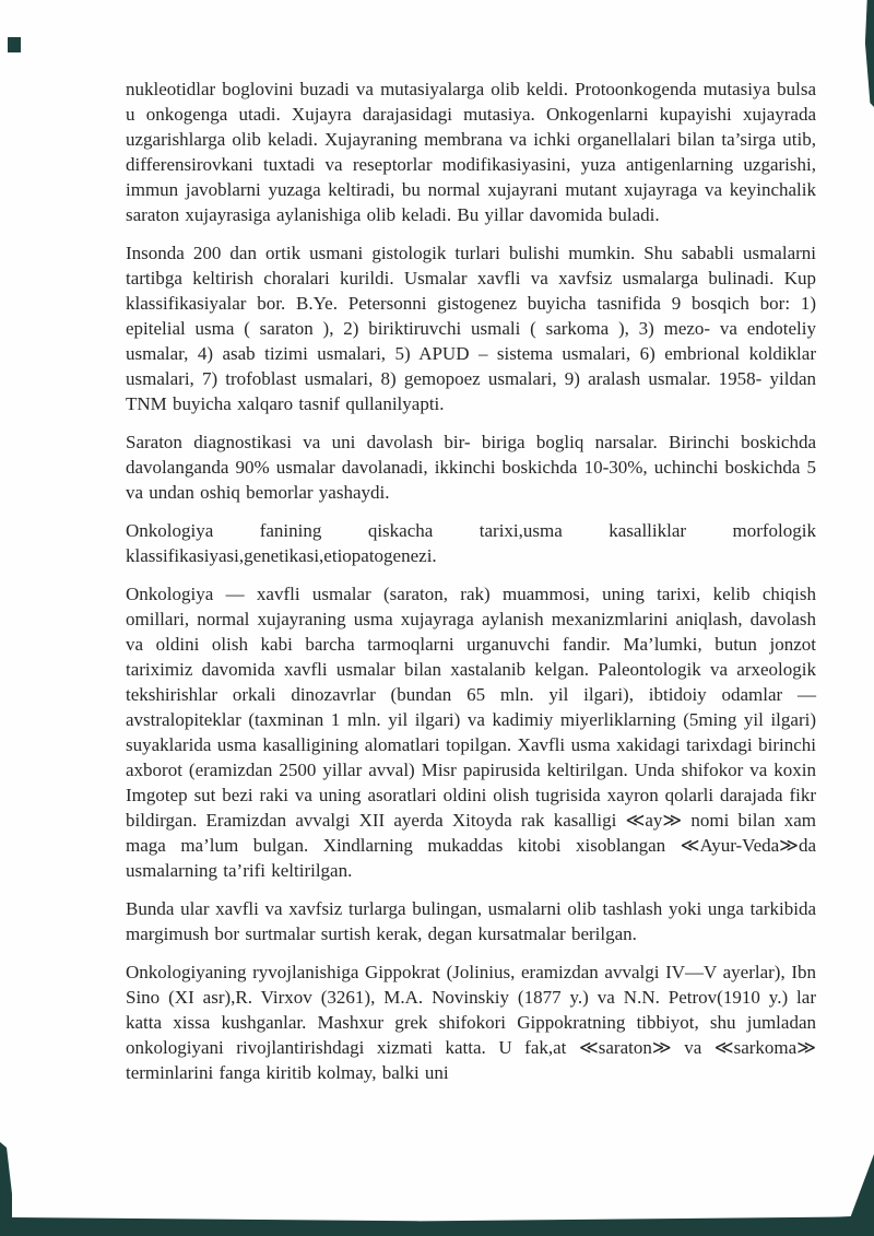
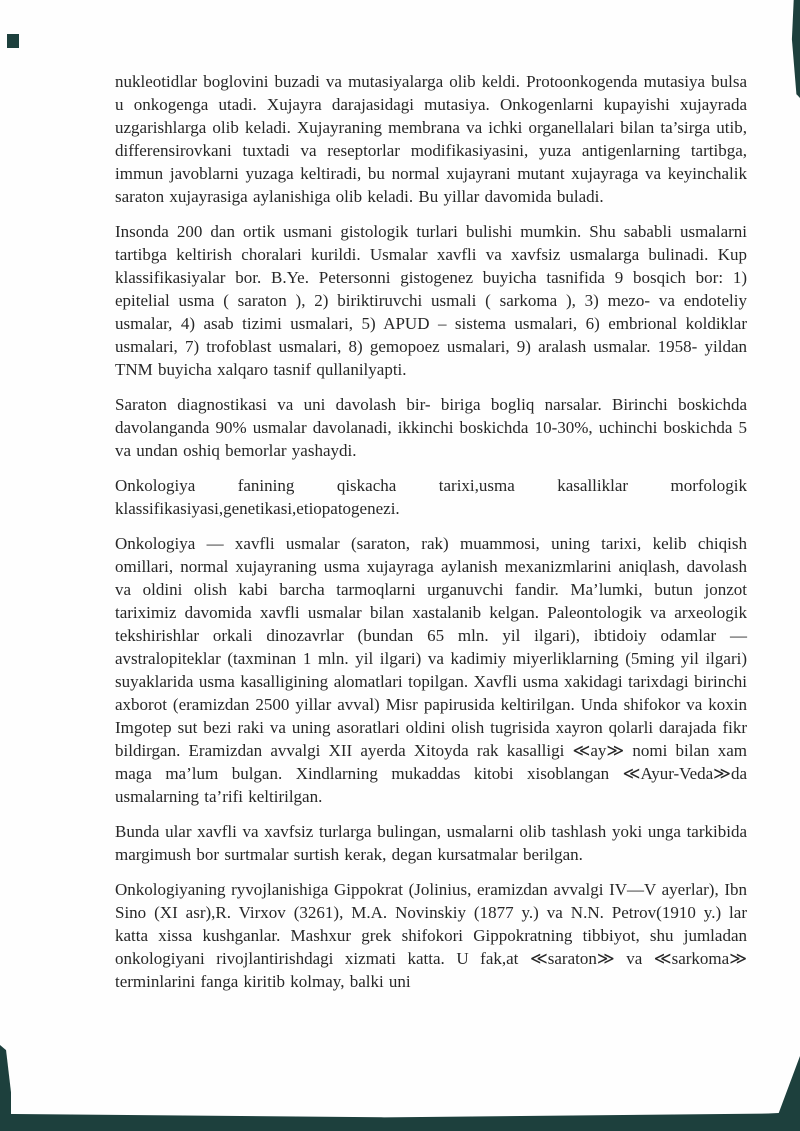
- nukleotidlar boglovini buzadi va mutasiyalarga olib keldi. Protoonkogenda mutasiya bulsa u onkogenga utadi. Xujayra darajasidagi mutasiya. Onkogenlarni kupayishi xujayrada uzgarishlarga olib keladi. Xujayraning membrana va ichki organellalari bilan ta’sirga utib, differensirovkani tuxtadi va reseptorlar modifikasiyasini, yuza antigenlarning uzgarishi, immun javoblarni yuzaga keltiradi, bu normal xujayrani mutant xujayraga va keyinchalik saraton xujayrasiga aylanishiga olib keladi. Bu yillar davomida buladi.
+ nukleotidlar boglovini buzadi va mutasiyalarga olib keldi. Protoonkogenda mutasiya bulsa u onkogenga utadi. Xujayra darajasidagi mutasiya. Onkogenlarni kupayishi xujayrada uzgarishlarga olib keladi. Xujayraning membrana va ichki organellalari bilan ta’sirga utib, differensirovkani tuxtadi va reseptorlar modifikasiyasini, yuza antigenlarning tartibga, immun javoblarni yuzaga keltiradi, bu normal xujayrani mutant xujayraga va keyinchalik saraton xujayrasiga aylanishiga olib keladi. Bu yillar davomida buladi.
  Insonda 200 dan ortik usmani gistologik turlari bulishi mumkin. Shu sababli usmalarni tartibga keltirish choralari kurildi. Usmalar xavfli va xavfsiz usmalarga bulinadi. Kup klassifikasiyalar bor. B.Ye. Petersonni gistogenez buyicha tasnifida 9 bosqich bor: 1) epitelial usma ( saraton ), 2) biriktiruvchi usmali ( sarkoma ), 3) mezo- va endoteliy usmalar, 4) asab tizimi usmalari, 5) APUD – sistema usmalari, 6) embrional koldiklar usmalari, 7) trofoblast usmalari, 8) gemopoez usmalari, 9) aralash usmalar. 1958- yildan TNM buyicha xalqaro tasnif qullanilyapti.
  Saraton diagnostikasi va uni davolash bir- biriga bogliq narsalar. Birinchi boskichda davolanganda 90% usmalar davolanadi, ikkinchi boskichda 10-30%, uchinchi boskichda 5 va undan oshiq bemorlar yashaydi.
  Onkologiya fanining qiskacha tarixi,usma kasalliklar morfologik klassifikasiyasi,genetikasi,etiopatogenezi.
  Onkologiya — xavfli usmalar (saraton, rak) muammosi, uning tarixi, kelib chiqish omillari, normal xujayraning usma xujayraga aylanish mexanizmlarini aniqlash, davolash va oldini olish kabi barcha tarmoqlarni urganuvchi fandir. Ma’lumki, butun jonzot tariximiz davomida xavfli usmalar bilan xastalanib kelgan. Paleontologik va arxeologik tekshirishlar orkali dinozavrlar (bundan 65 mln. yil ilgari), ibtidoiy odamlar — avstralopiteklar (taxminan 1 mln. yil ilgari) va kadimiy miyerliklarning (5ming yil ilgari) suyaklarida usma kasalligining alomatlari topilgan. Xavfli usma xakidagi tarixdagi birinchi axborot (eramizdan 2500 yillar avval) Misr papirusida keltirilgan. Unda shifokor va koxin Imgotep sut bezi raki va uning asoratlari oldini olish tugrisida xayron qolarli darajada fikr bildirgan. Eramizdan avvalgi XII ayerda Xitoyda rak kasalligi ≪ay≫ nomi bilan xam maga ma’lum bulgan. Xindlarning mukaddas kitobi xisoblangan ≪Ayur-Veda≫da usmalarning ta’rifi keltirilgan.
  Bunda ular xavfli va xavfsiz turlarga bulingan, usmalarni olib tashlash yoki unga tarkibida margimush bor surtmalar surtish kerak, degan kursatmalar berilgan.
  Onkologiyaning ryvojlanishiga Gippokrat (Jolinius, eramizdan avvalgi IV—V ayerlar), Ibn Sino (XI asr),R. Virxov (3261), M.A. Novinskiy (1877 y.) va N.N. Petrov(1910 y.) lar katta xissa kushganlar. Mashxur grek shifokori Gippokratning tibbiyot, shu jumladan onkologiyani rivojlantirishdagi xizmati katta. U fak,at ≪saraton≫ va ≪sarkoma≫ terminlarini fanga kiritib kolmay, balki uni
